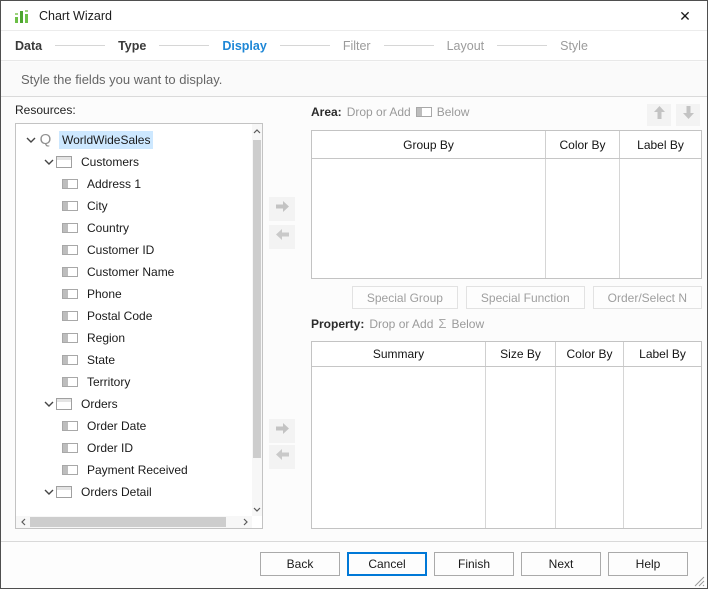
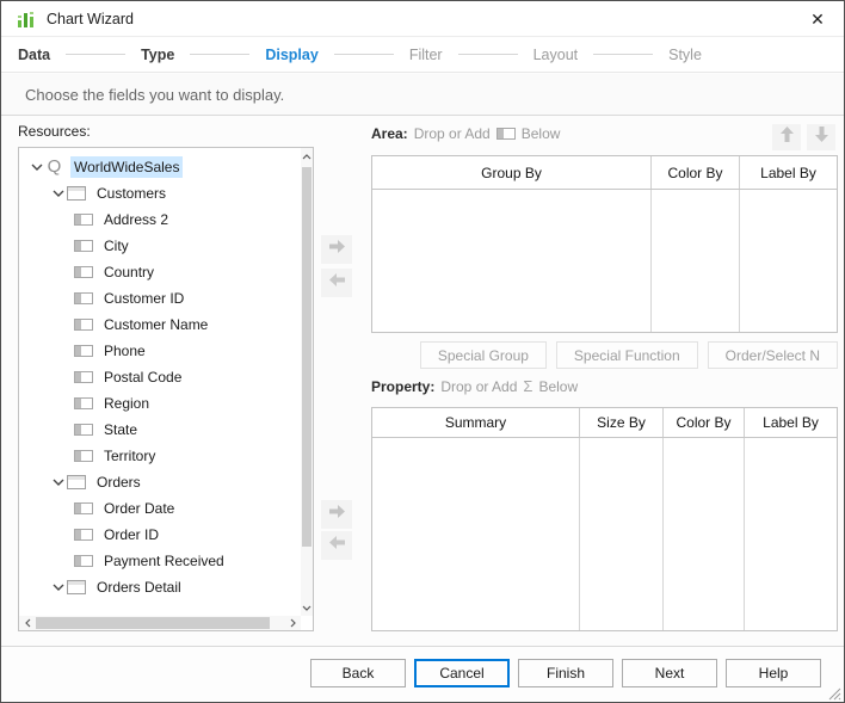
  Chart Wizard
  ✕
  Data
  Type
  Display
  Filter
  Layout
  Style
- Style the fields you want to display.
+ Choose the fields you want to display.
  Resources:
  Q
  WorldWideSales
  Customers
- Address 1
+ Address 2
  City
  Country
  Customer ID
  Customer Name
  Phone
  Postal Code
  Region
  State
  Territory
  Orders
  Order Date
  Order ID
  Payment Received
  Orders Detail
  Area:
  Drop or Add
  Below
  Group By
  Color By
  Label By
  Special Group
  Special Function
  Order/Select N
  Property:
  Drop or Add
  Σ
  Below
  Summary
  Size By
  Color By
  Label By
  Back
  Cancel
  Finish
  Next
  Help
